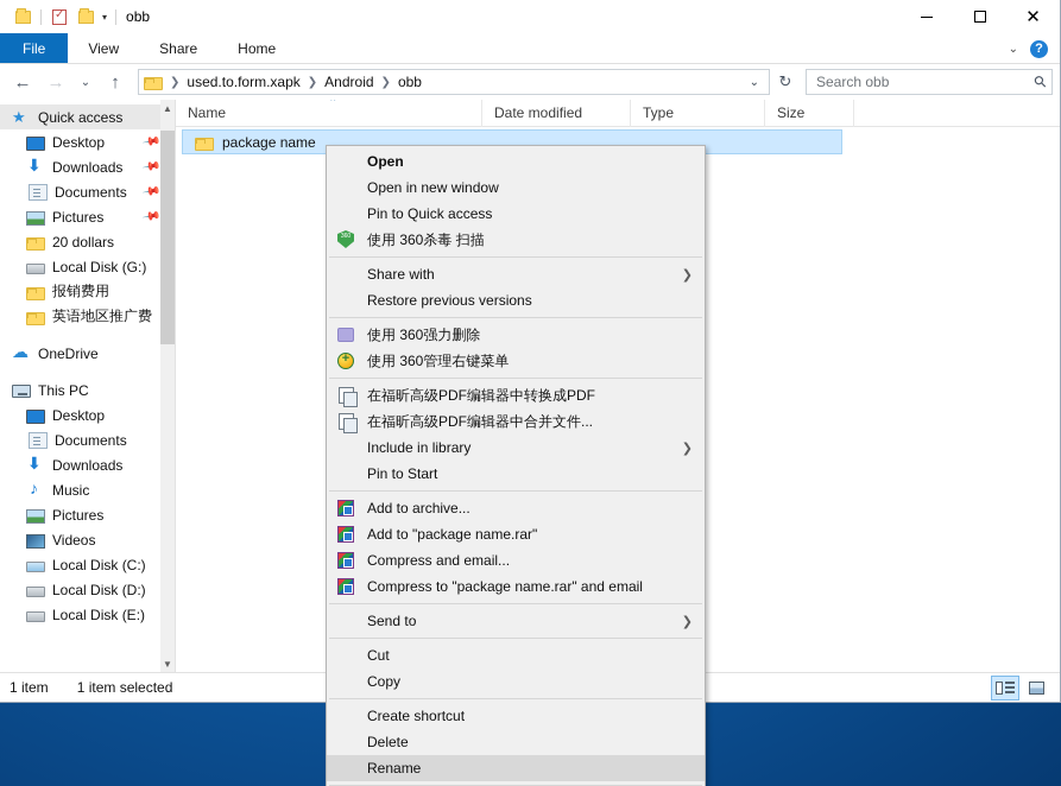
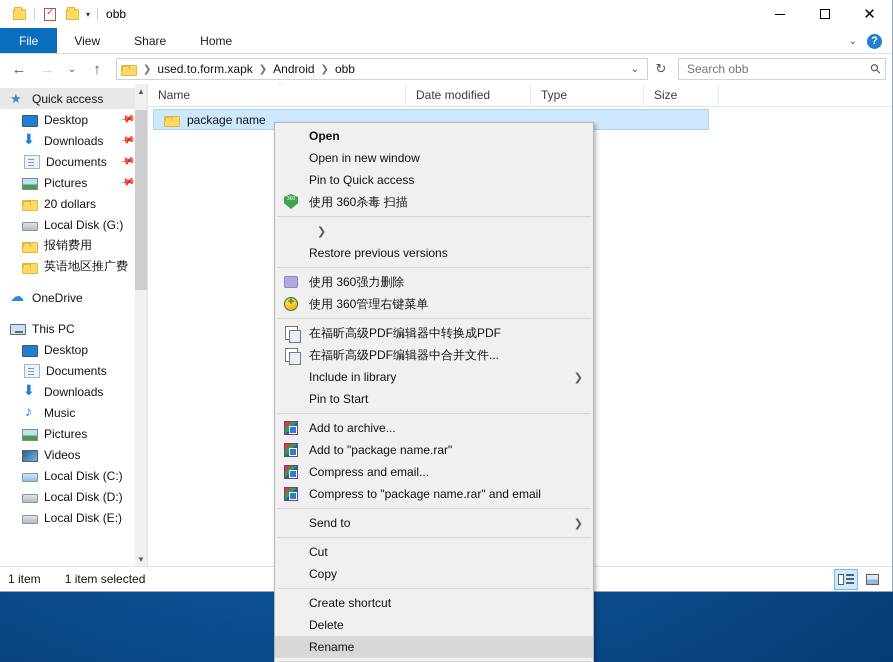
  ▾
  obb
  ✕
  File
  View
  Share
  Home
  ⌄
  ?
  ←
  →
  ⌄
  ↑
  ❯
  used.to.form.xapk
  ❯
  Android
  ❯
  obb
  ⌄
  ↻
  Search obb
  Quick access
  Desktop
  Downloads
  Documents
  Pictures
  20 dollars
  Local Disk (G:)
  报销费用
  英语地区推广费
  OneDrive
  This PC
  Desktop
  Documents
  Downloads
  Music
  Pictures
  Videos
  Local Disk (C:)
  Local Disk (D:)
  Local Disk (E:)
  ▲
  ▼
  ⌃
  Name
  Date modified
  Type
  Size
  package name
  1 item
  1 item selected
  Open
  Open in new window
  Pin to Quick access
  使用 360杀毒 扫描
- Share with
  ❯
  Restore previous versions
  使用 360强力删除
  使用 360管理右键菜单
  在福昕高级PDF编辑器中转换成PDF
  在福昕高级PDF编辑器中合并文件...
  Include in library
  ❯
  Pin to Start
  Add to archive...
  Add to "package name.rar"
  Compress and email...
  Compress to "package name.rar" and email
  Send to
  ❯
  Cut
  Copy
  Create shortcut
  Delete
  Rename
